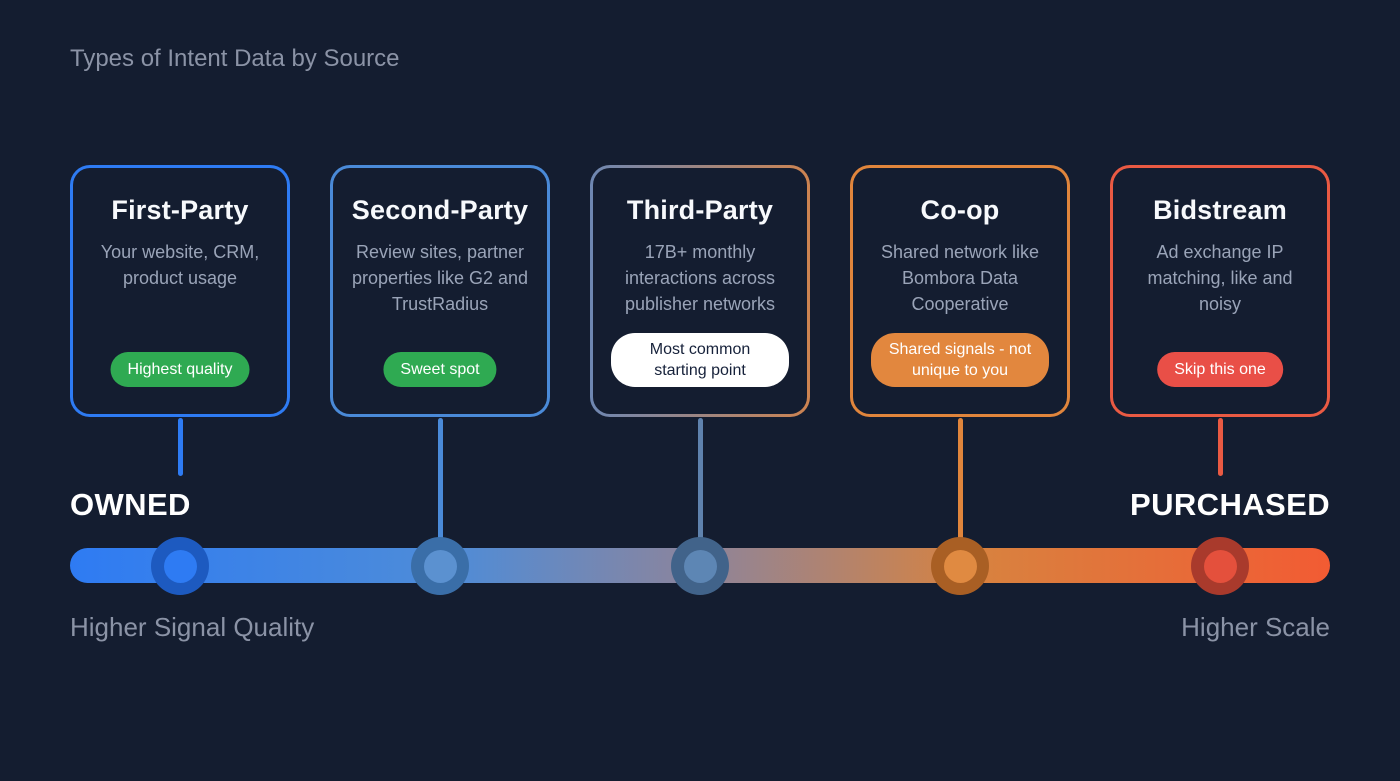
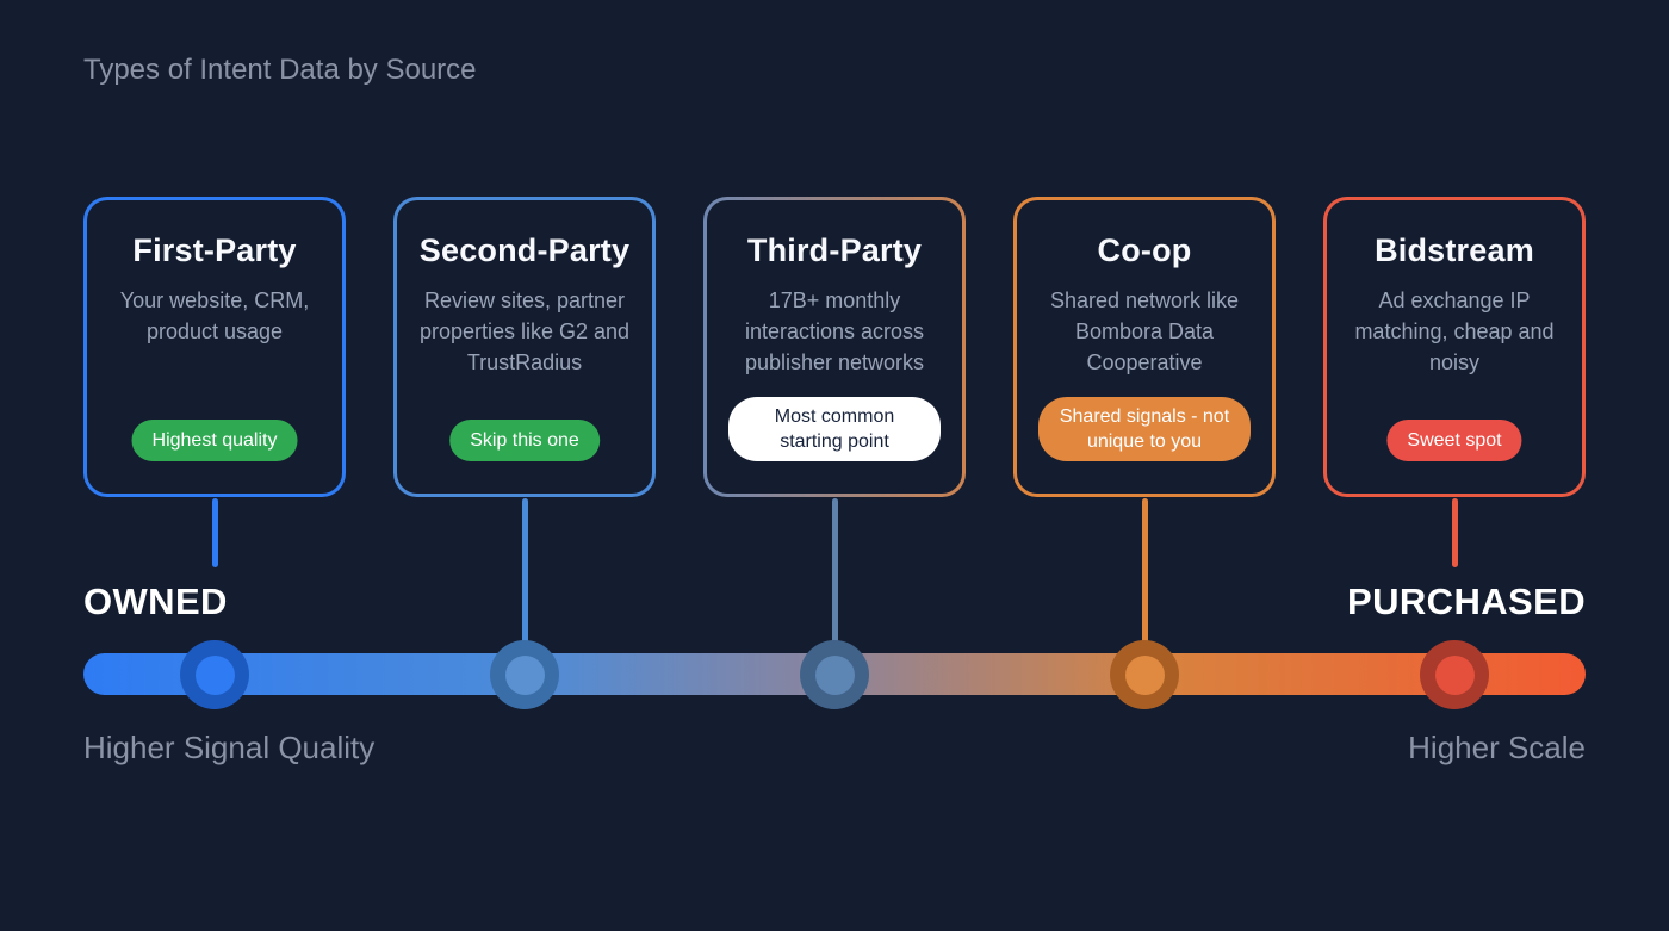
  Types of Intent Data by Source
  First-Party
  Your website, CRM, product usage
  Highest quality
  Second-Party
  Review sites, partner properties like G2 and TrustRadius
- Sweet spot
+ Skip this one
  Third-Party
  17B+ monthly interactions across publisher networks
  Most common starting point
  Co-op
  Shared network like Bombora Data Cooperative
  Shared signals - not unique to you
  Bidstream
- Ad exchange IP matching, like and noisy
+ Ad exchange IP matching, cheap and noisy
- Skip this one
+ Sweet spot
  OWNED
  PURCHASED
  Higher Signal Quality
  Higher Scale
